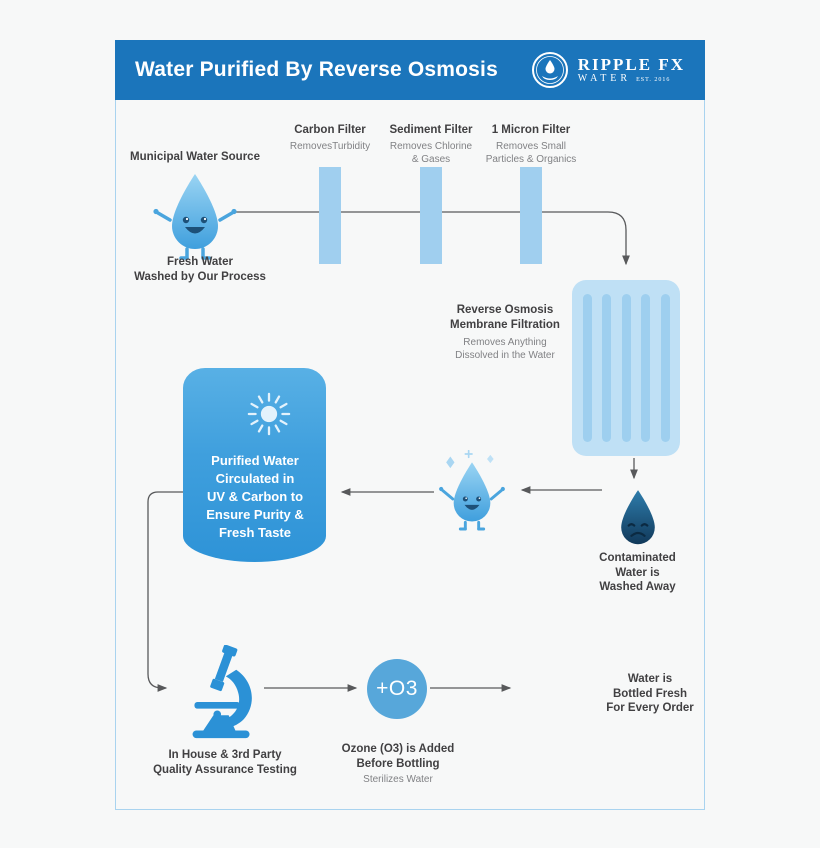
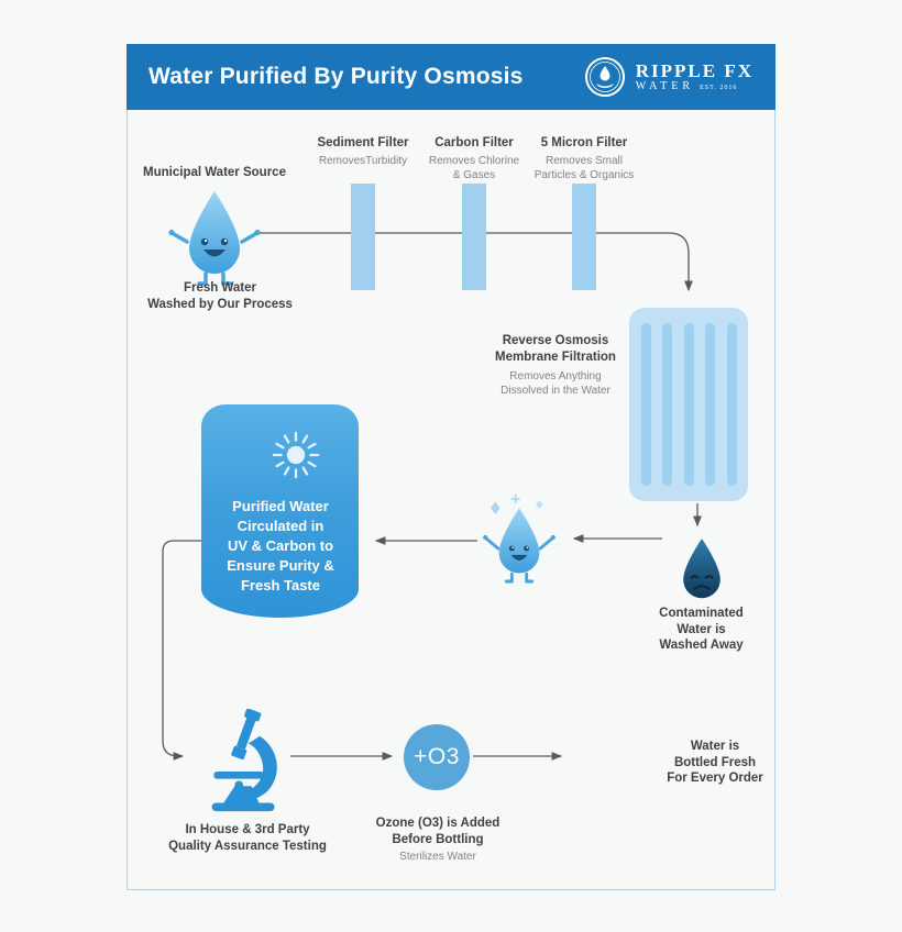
- Water Purified By Reverse Osmosis
+ Water Purified By Purity Osmosis
  RIPPLE FX
  WATER
  Municipal Water Source
  Fresh Water
  Washed by Our Process
- Carbon Filter
+ Sediment Filter
  RemovesTurbidity
- Sediment Filter
+ Carbon Filter
  Removes Chlorine
  & Gases
- 1 Micron Filter
+ 5 Micron Filter
  Removes Small
  Particles & Organics
  Reverse Osmosis
  Membrane Filtration
  Removes Anything
  Dissolved in the Water
  Contaminated
  Water is
  Washed Away
  Purified Water
  Circulated in
  UV & Carbon to
  Ensure Purity &
  Fresh Taste
  In House & 3rd Party
  Quality Assurance Testing
  +O3
  Ozone (O3) is Added
  Before Bottling
  Sterilizes Water
  Water is
  Bottled Fresh
  For Every Order
